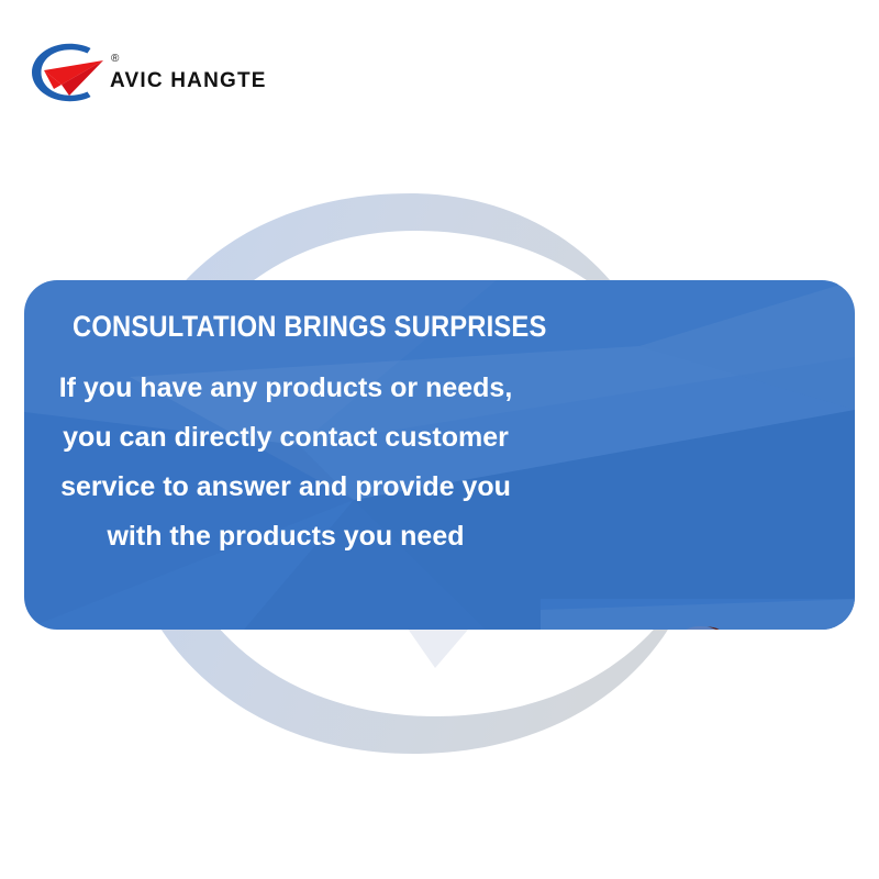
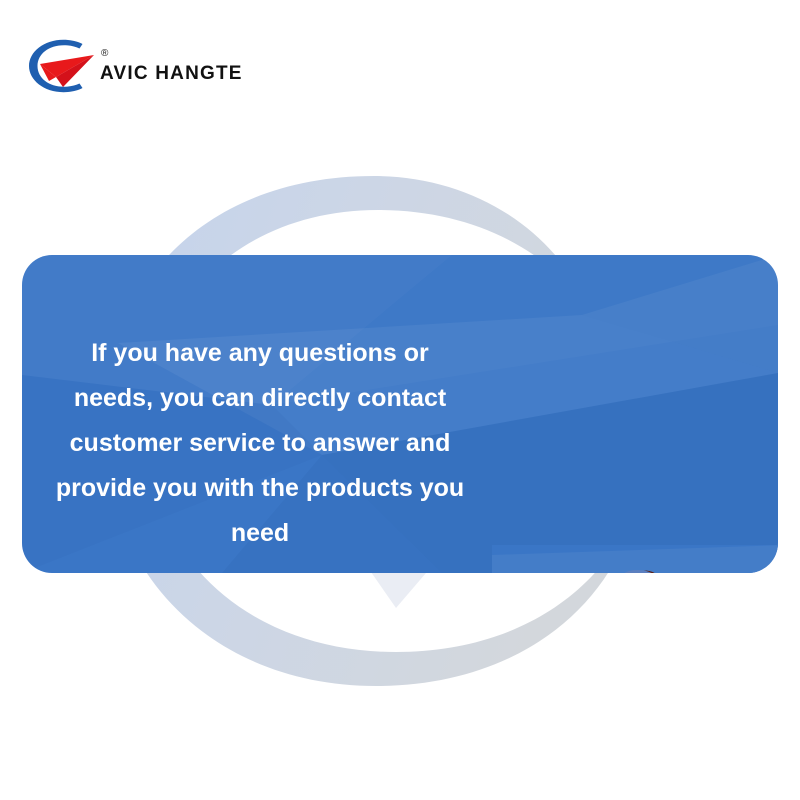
  ®
  AVIC HANGTE
- CONSULTATION BRINGS SURPRISES
- If you have any products or needs, you can directly contact customer service to answer and provide you with the products you need
+ If you have any questions or needs, you can directly contact customer service to answer and provide you with the products you need
